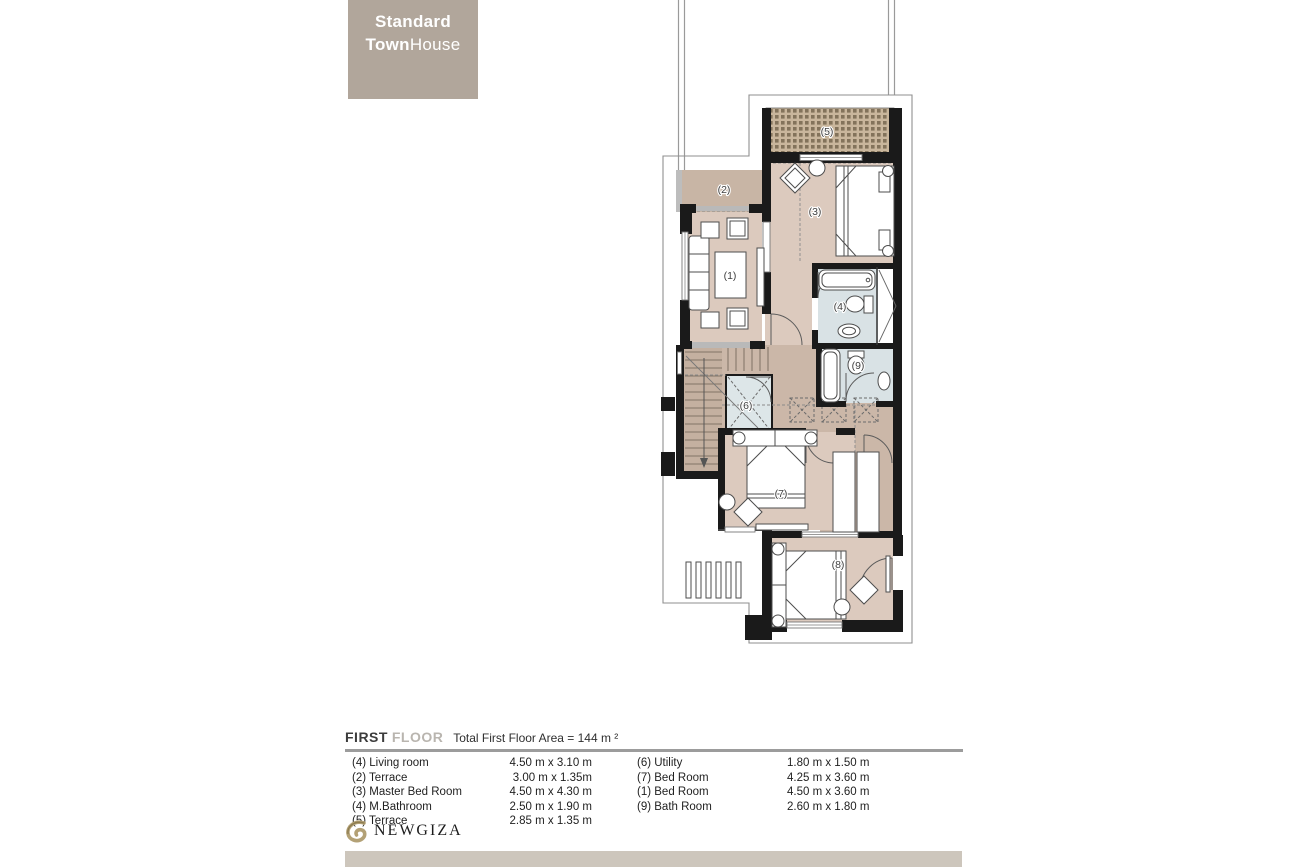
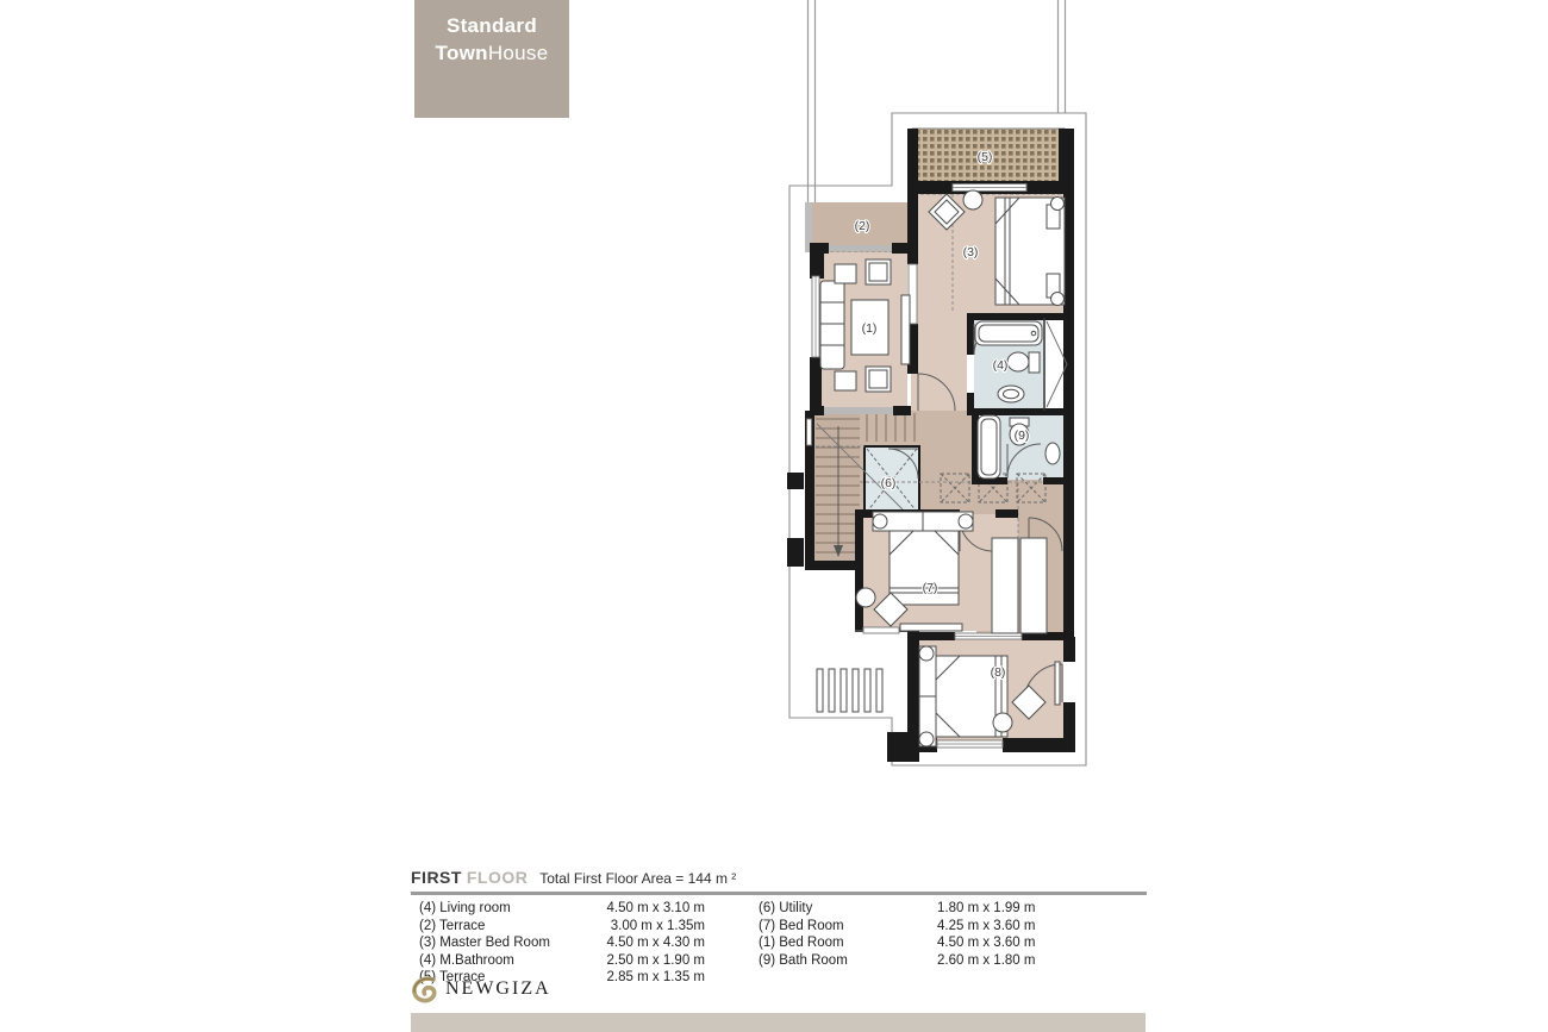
  Standard
  TownHouse
  (1)
  (2)
  (3)
  (4)
  (5)
  (6)
  (7)
  (8)
  (9)
  FIRST FLOOR Total First Floor Area = 144 m ²
  (4) Living room
  4.50 m x 3.10 m
  (2) Terrace
  3.00 m x 1.35m
  (3) Master Bed Room
  4.50 m x 4.30 m
  (4) M.Bathroom
  2.50 m x 1.90 m
  ( Terrace
  2.85 m x 1.35 m
  (6) Utility
- 1.80 m x 1.50 m
+ 1.80 m x 1.99 m
  (7) Bed Room
  4.25 m x 3.60 m
  (1) Bed Room
  4.50 m x 3.60 m
  (9) Bath Room
  2.60 m x 1.80 m
  NEWGIZA
